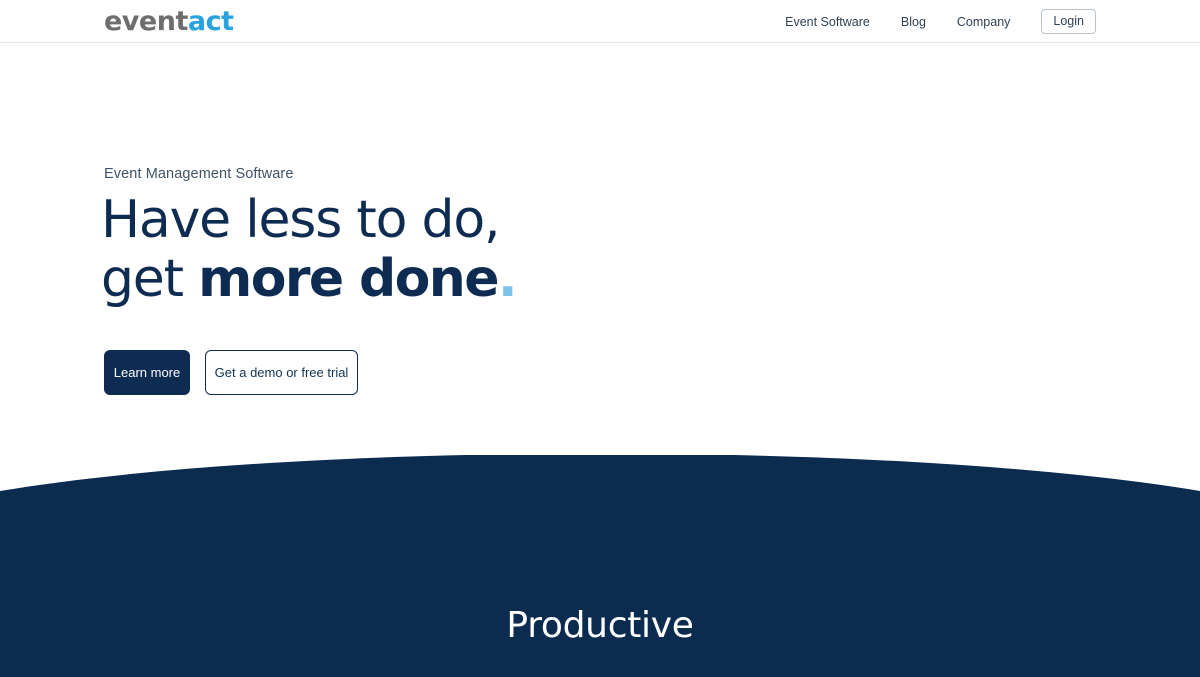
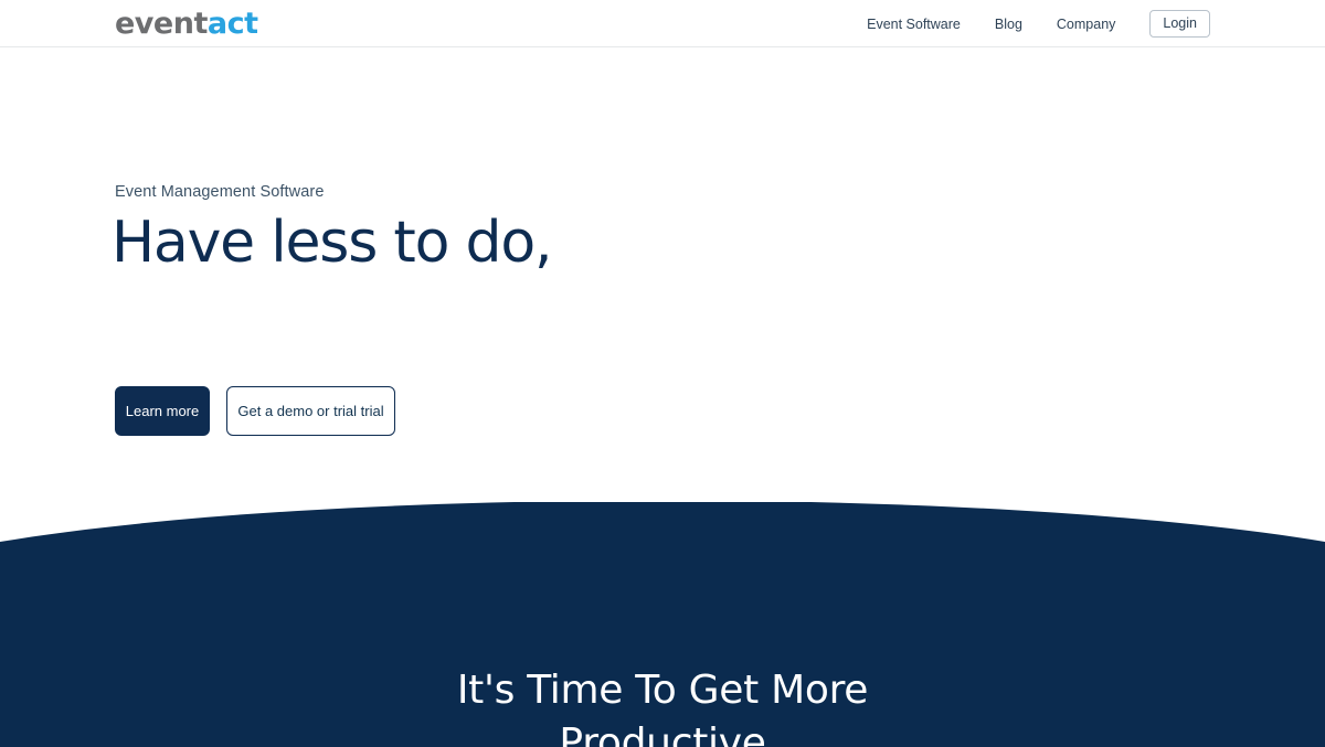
  eventact
  Event Software
  Blog
  Company
  Login
  Event Management Software
  Have less to do,
- get more done.
  Learn more
- Get a demo or free trial
+ Get a demo or trial trial
+ It's Time To Get More
  Productive
